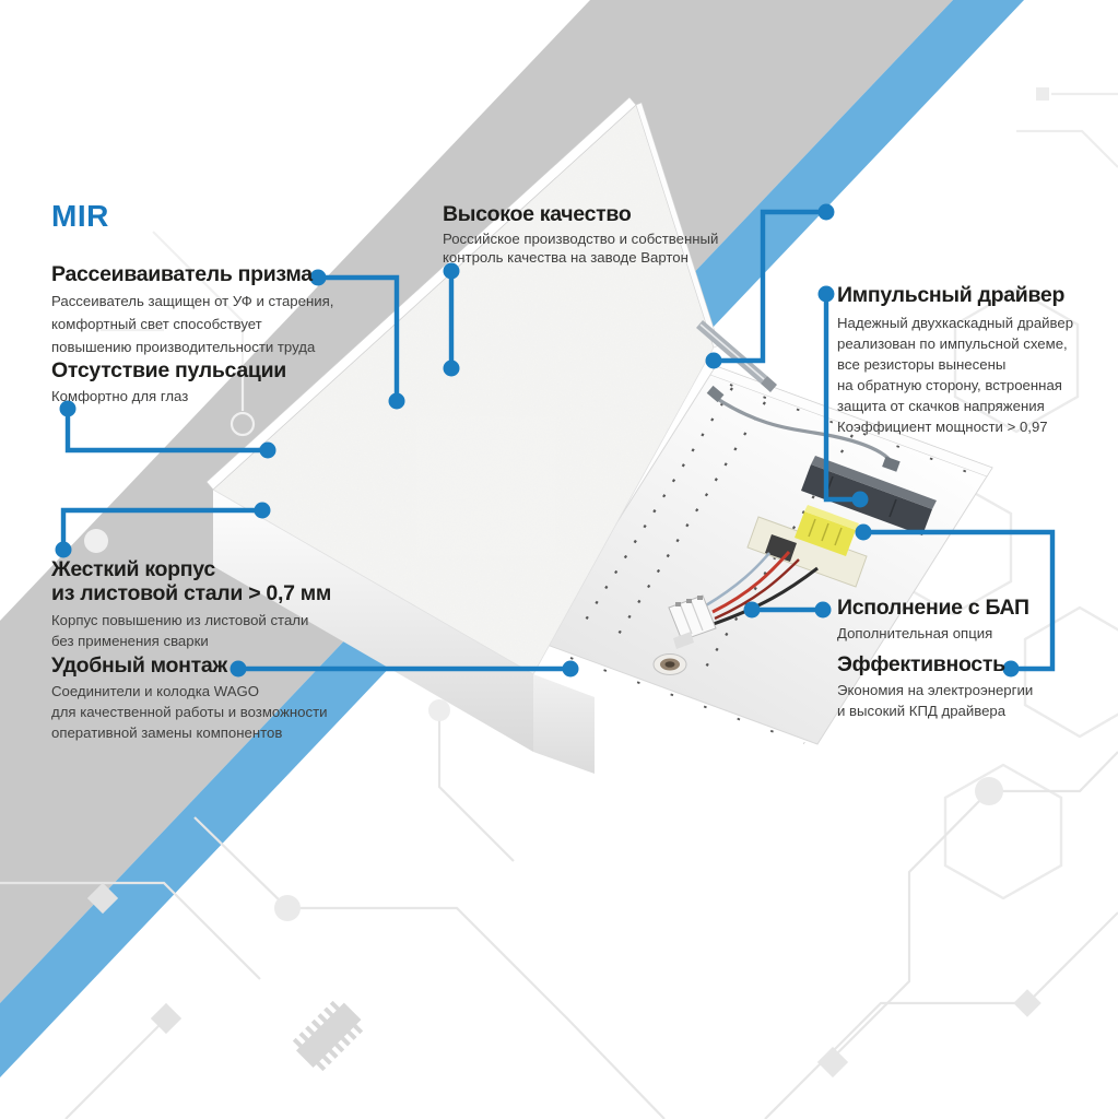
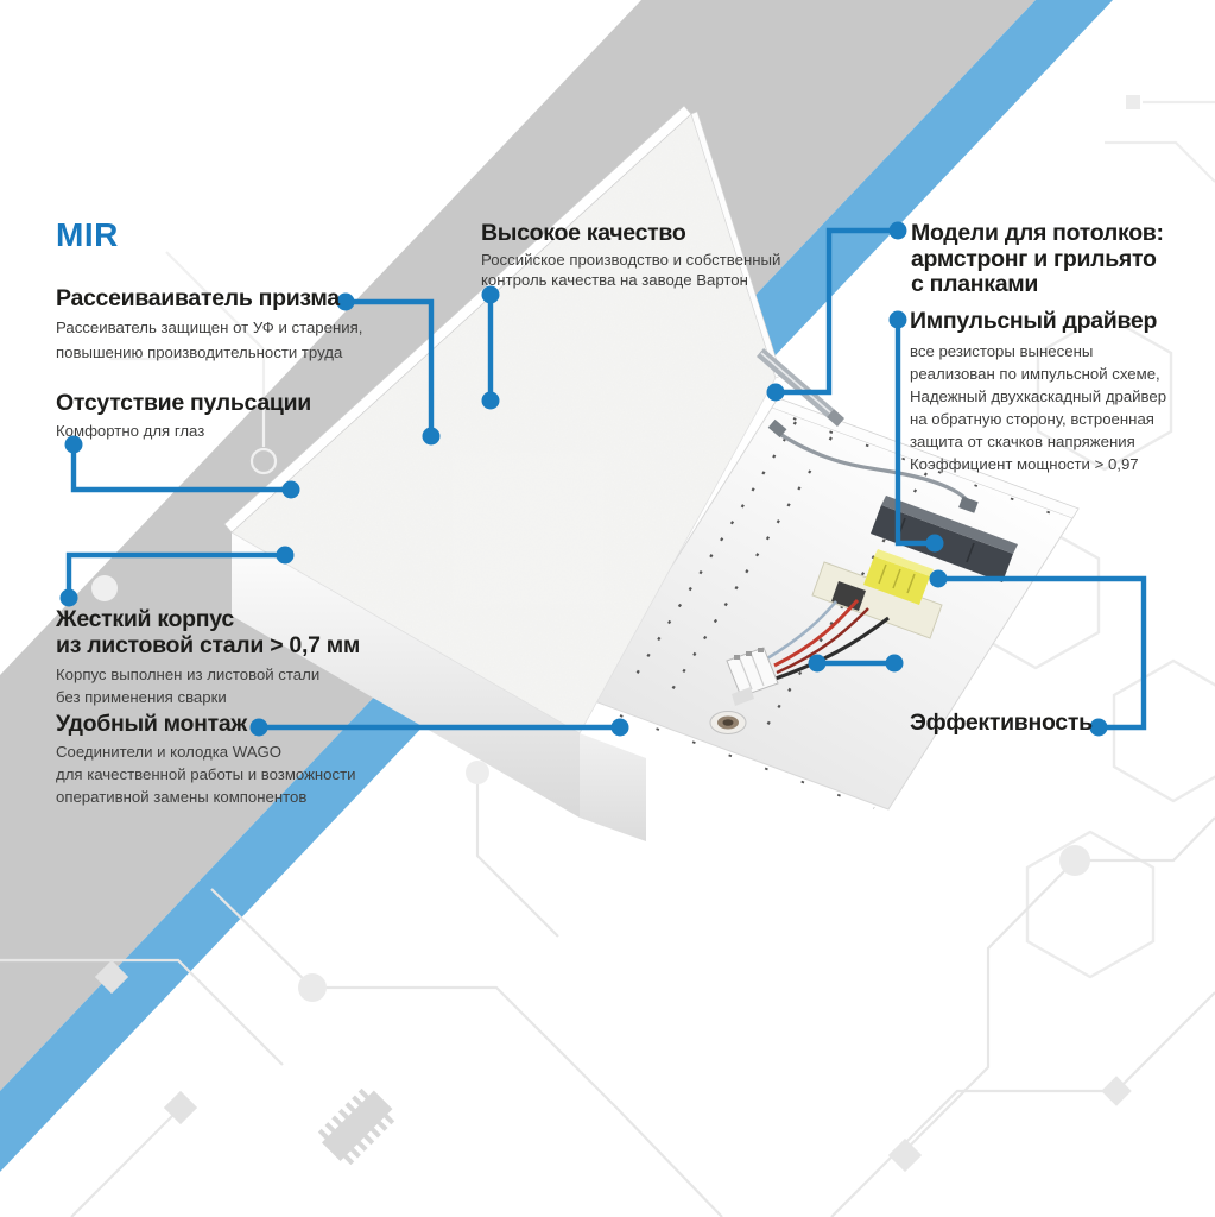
  MIR
  Рассеиваиватель призма
  Рассеиватель защищен от УФ и старения,
- комфортный свет способствует
  повышению производительности труда
  Отсутствие пульсации
  Комфортно для глаз
  Жесткий корпус
  из листовой стали > 0,7 мм
- Корпус повышению из листовой стали
+ Корпус выполнен из листовой стали
  без применения сварки
  Удобный монтаж
  Соединители и колодка WAGO
  для качественной работы и возможности
  оперативной замены компонентов
  Высокое качество
  Российское производство и собственный
  контроль качества на заводе Вартон
+ Модели для потолков:
+ армстронг и грильято
+ с планками
  Импульсный драйвер
- Надежный двухкаскадный драйвер
+ все резисторы вынесены
  реализован по импульсной схеме,
- все резисторы вынесены
+ Надежный двухкаскадный драйвер
  на обратную сторону, встроенная
  защита от скачков напряжения
  Коэффициент мощности > 0,97
- Исполнение с БАП
- Дополнительная опция
  Эффективность
- Экономия на электроэнергии
- и высокий КПД драйвера
